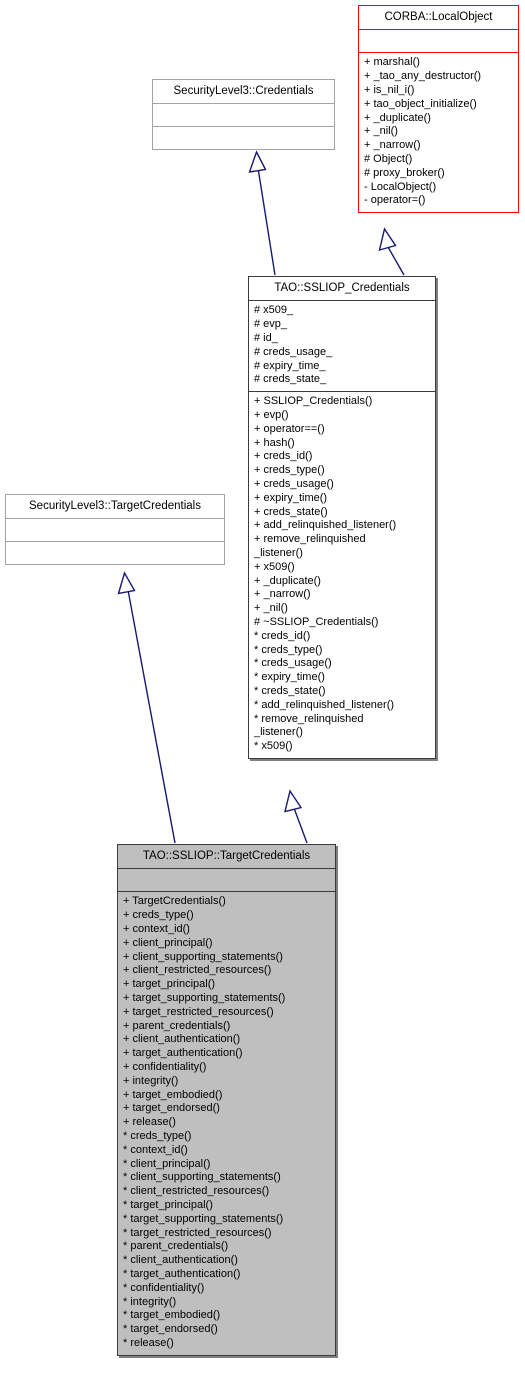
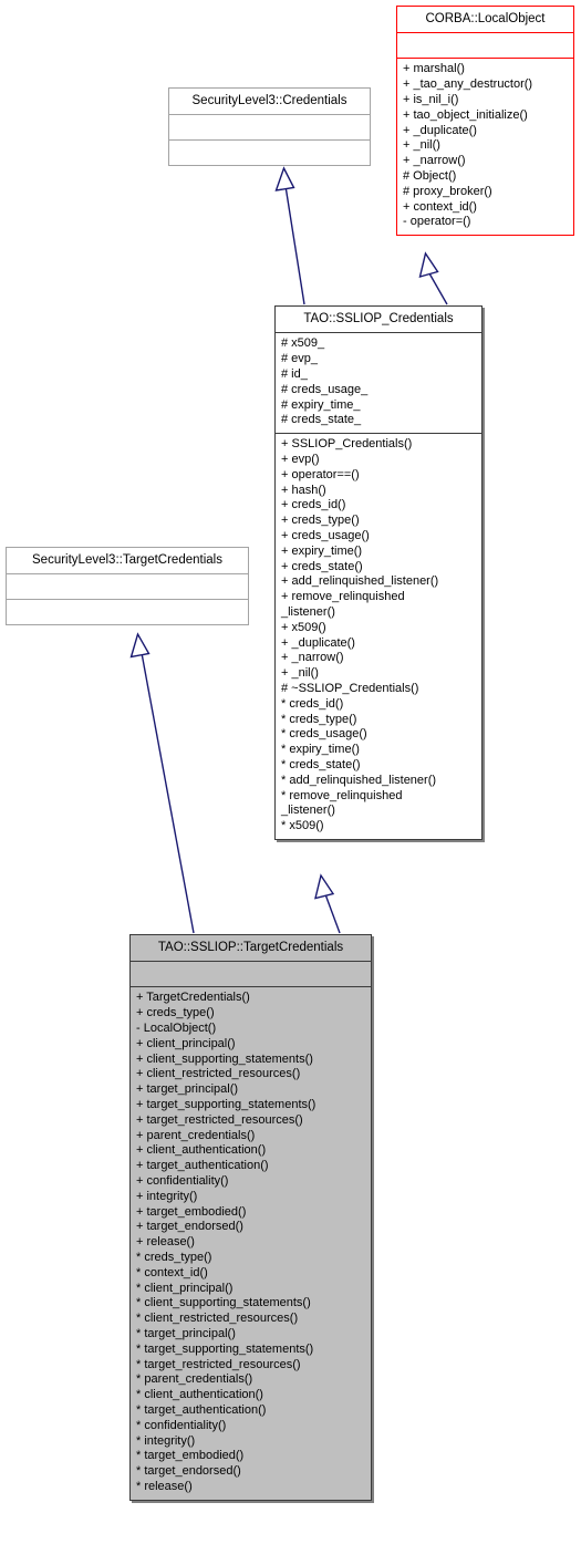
  CORBA::LocalObject
  + marshal()
  + _tao_any_destructor()
  + is_nil_i()
  + tao_object_initialize()
  + _duplicate()
  + _nil()
  + _narrow()
  # Object()
  # proxy_broker()
- - LocalObject()
+ + context_id()
  - operator=()
  SecurityLevel3::Credentials
  TAO::SSLIOP_Credentials
  # x509_
  # evp_
  # id_
  # creds_usage_
  # expiry_time_
  # creds_state_
  + SSLIOP_Credentials()
  + evp()
  + operator==()
  + hash()
  + creds_id()
  + creds_type()
  + creds_usage()
  + expiry_time()
  + creds_state()
  + add_relinquished_listener()
  + remove_relinquished
  _listener()
  + x509()
  + _duplicate()
  + _narrow()
  + _nil()
  # ~SSLIOP_Credentials()
  * creds_id()
  * creds_type()
  * creds_usage()
  * expiry_time()
  * creds_state()
  * add_relinquished_listener()
  * remove_relinquished
  _listener()
  * x509()
  SecurityLevel3::TargetCredentials
  TAO::SSLIOP::TargetCredentials
  + TargetCredentials()
  + creds_type()
- + context_id()
+ - LocalObject()
  + client_principal()
  + client_supporting_statements()
  + client_restricted_resources()
  + target_principal()
  + target_supporting_statements()
  + target_restricted_resources()
  + parent_credentials()
  + client_authentication()
  + target_authentication()
  + confidentiality()
  + integrity()
  + target_embodied()
  + target_endorsed()
  + release()
  * creds_type()
  * context_id()
  * client_principal()
  * client_supporting_statements()
  * client_restricted_resources()
  * target_principal()
  * target_supporting_statements()
  * target_restricted_resources()
  * parent_credentials()
  * client_authentication()
  * target_authentication()
  * confidentiality()
  * integrity()
  * target_embodied()
  * target_endorsed()
  * release()
